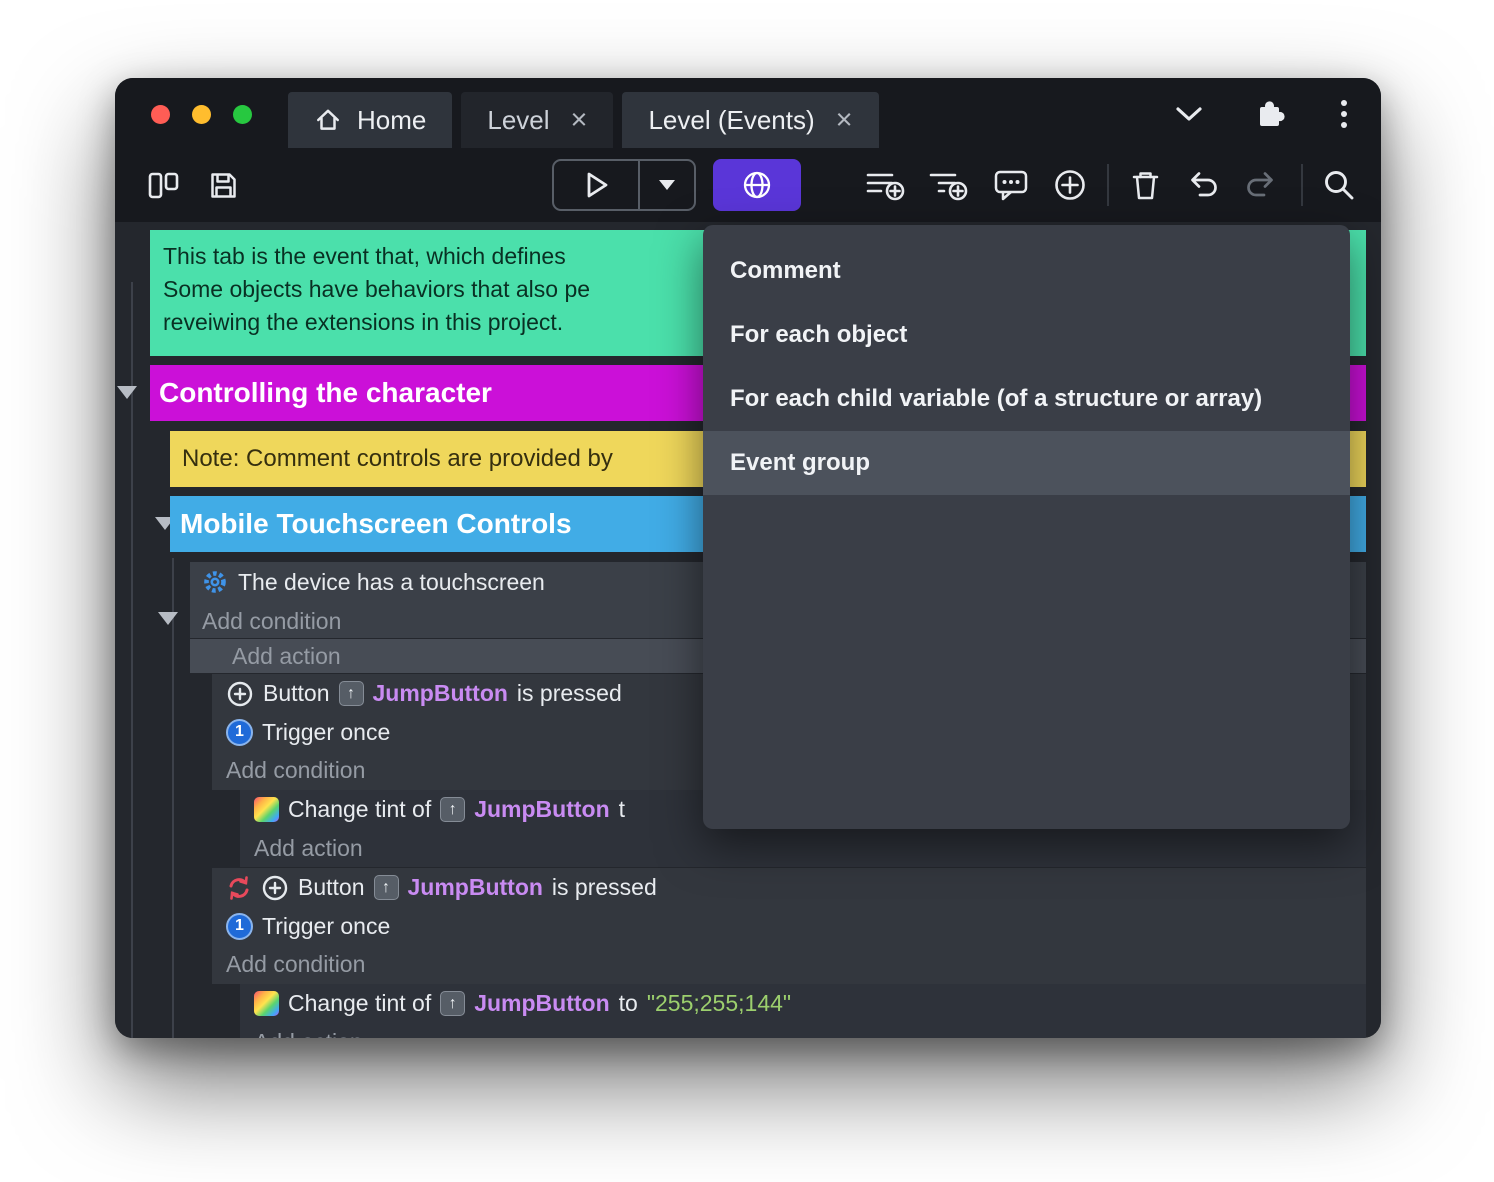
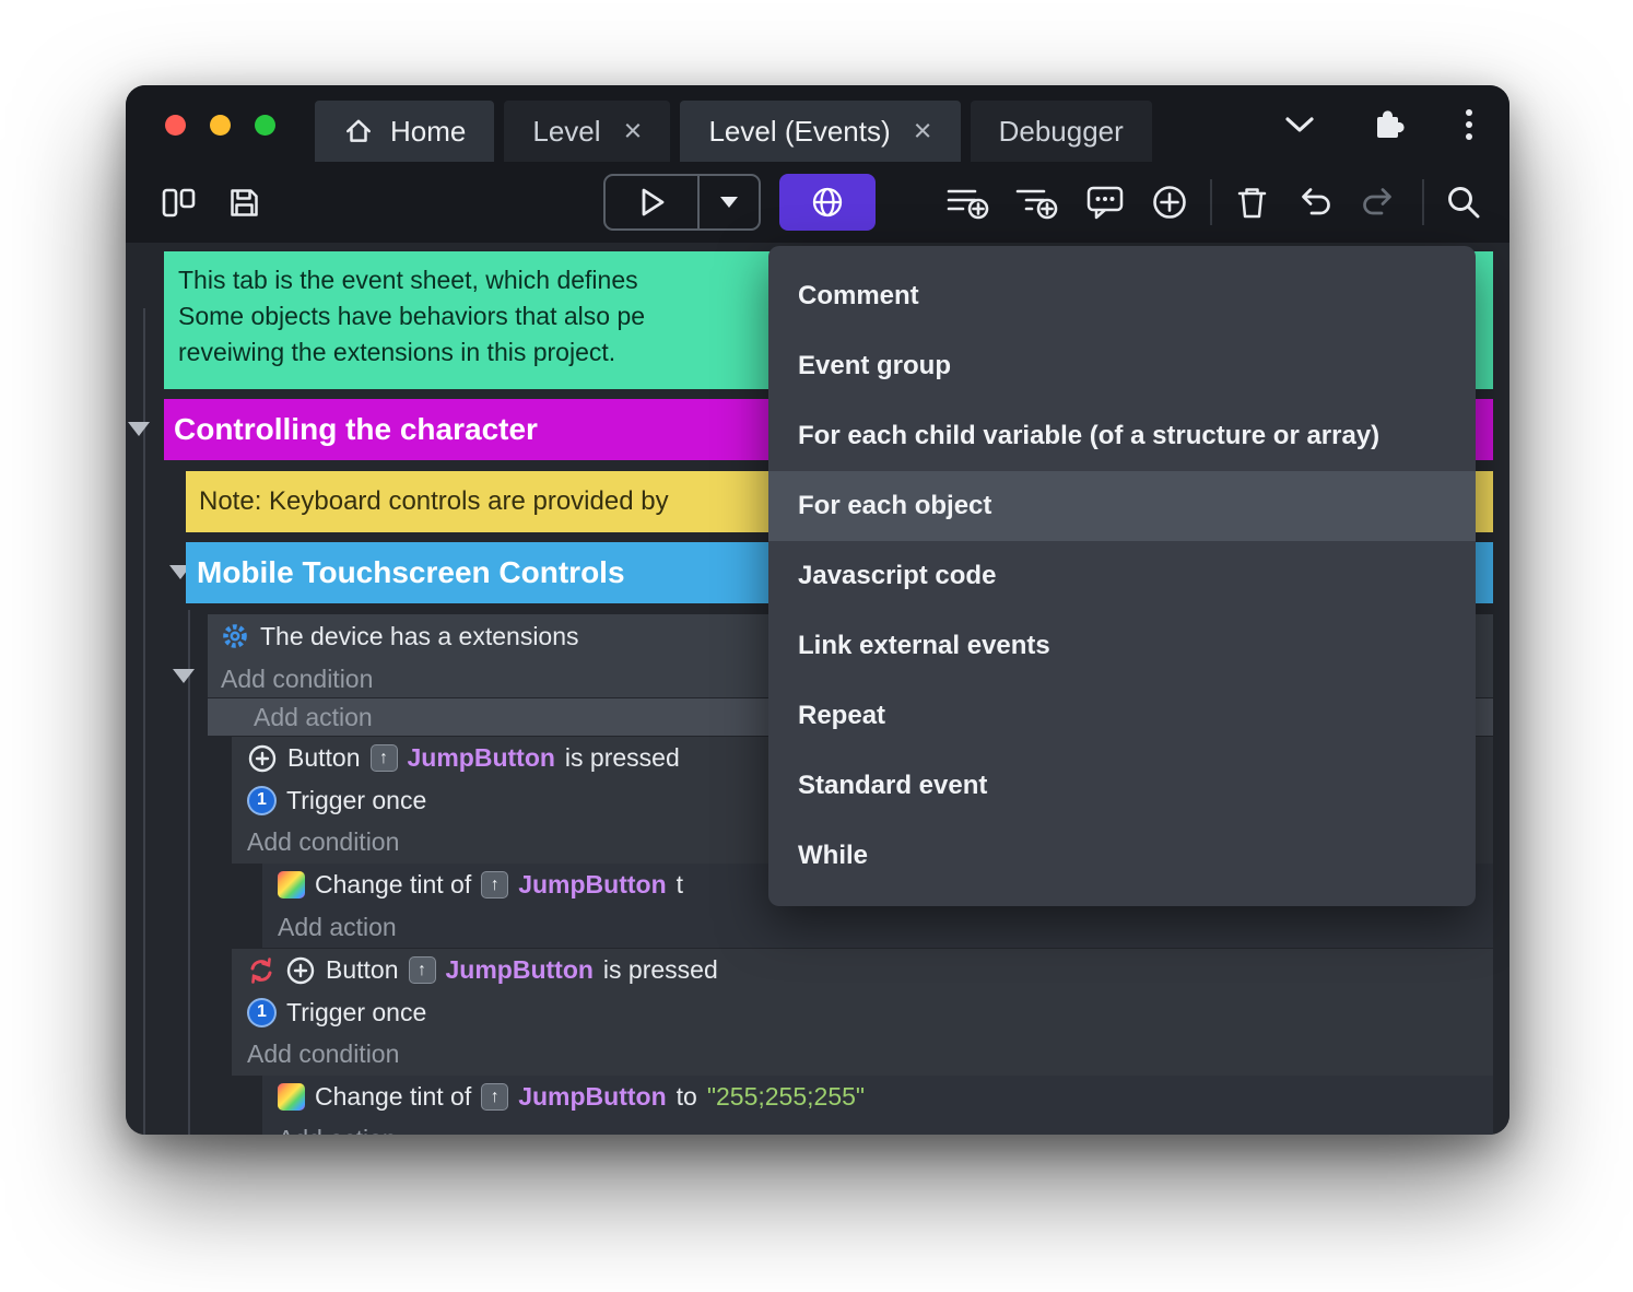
  Home
  Level
  ×
  Level (Events)
  ×
+ Debugger
- This tab is the event that, which defines
+ This tab is the event sheet, which defines
  Some objects have behaviors that also pe
  reveiwing the extensions in this project.
  Controlling the character
- Note: Comment controls are provided by
+ Note: Keyboard controls are provided by
  Mobile Touchscreen Controls
- The device has a touchscreen
+ The device has a extensions
  Add condition
  Add action
  Button
  ↑
  JumpButton
  is pressed
  1
  Trigger once
  Add condition
  Change tint of
  ↑
  JumpButton
  t
  Add action
  Button
  ↑
  JumpButton
  is pressed
  1
  Trigger once
  Add condition
  Change tint of
  ↑
  JumpButton
  to
- "255;255;144"
+ "255;255;255"
  Comment
- For each object
+ Event group
  For each child variable (of a structure or array)
- Event group
+ For each object
+ Javascript code
+ Link external events
+ Repeat
+ Standard event
+ While
